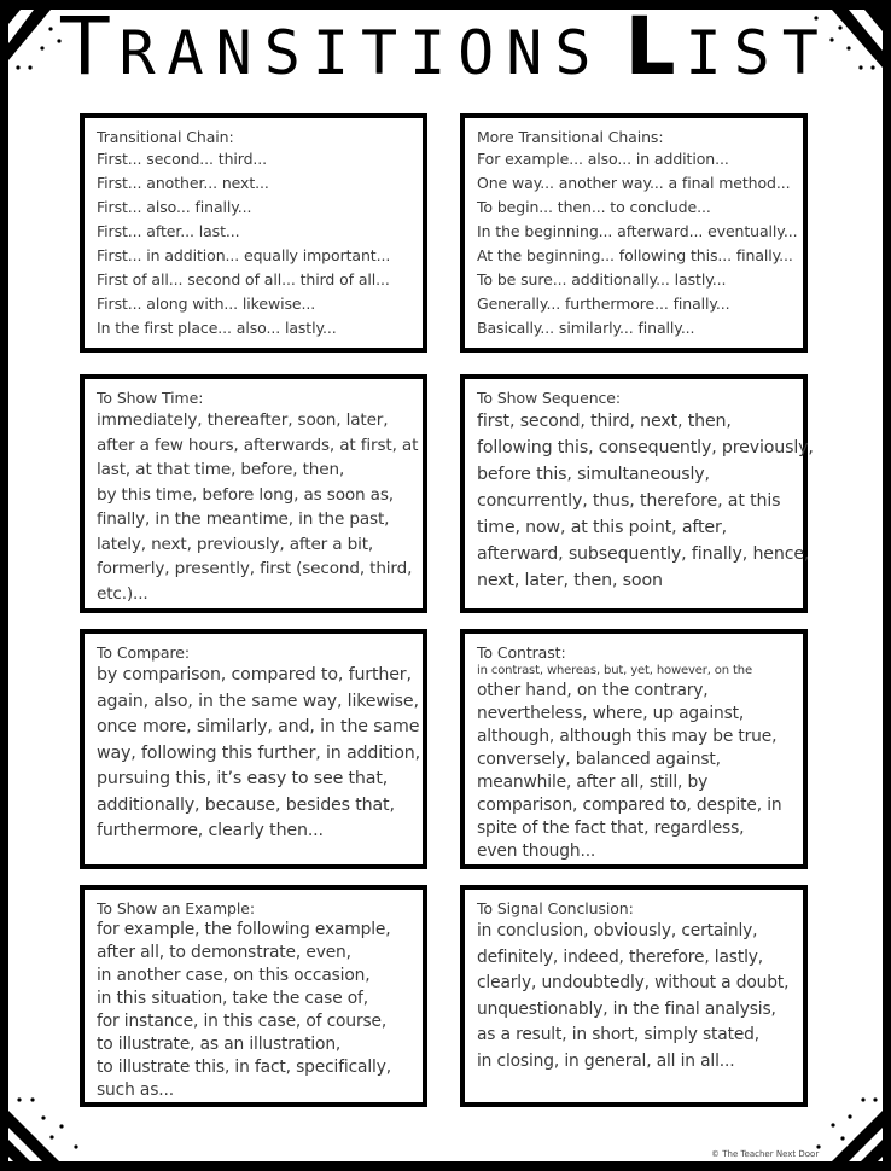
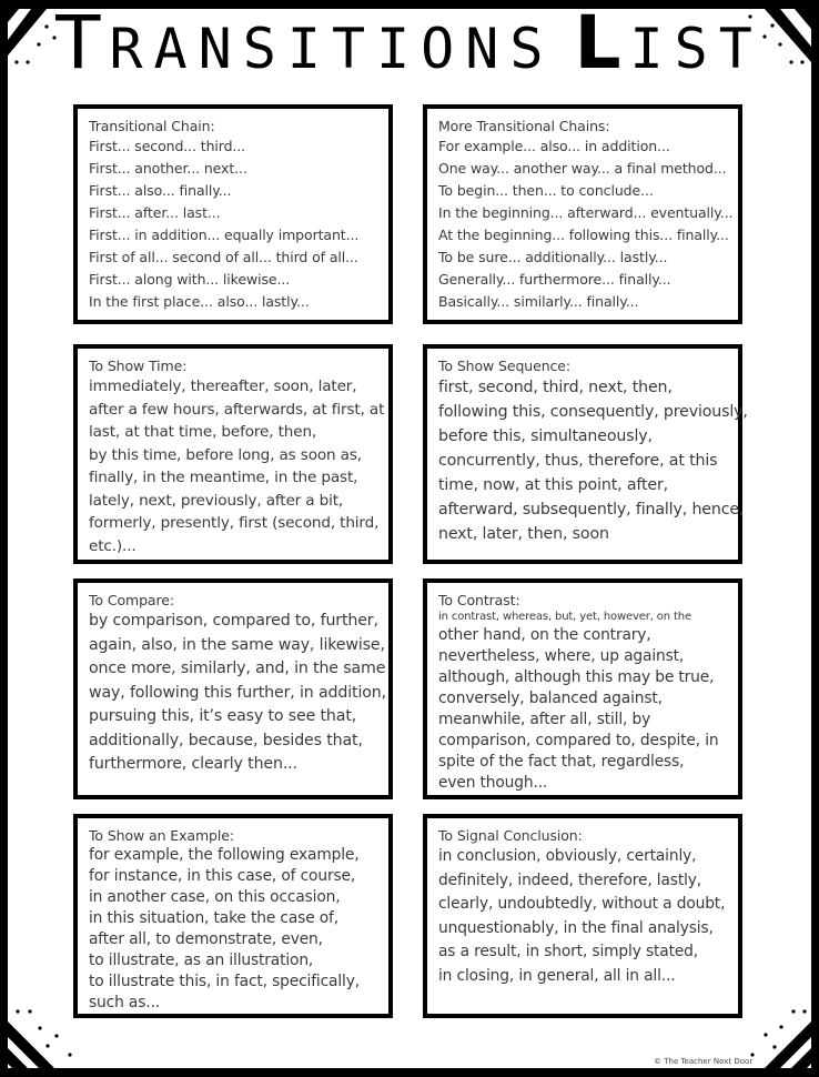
  TRANSITIONS LIST
  Transitional Chain:
  First... second... third...
  First... another... next...
  First... also... finally...
  First... after... last...
  First... in addition... equally important...
  First of all... second of all... third of all...
  First... along with... likewise...
  In the first place... also... lastly...
  More Transitional Chains:
  For example... also... in addition...
  One way... another way... a final method...
  To begin... then... to conclude...
  In the beginning... afterward... eventually...
  At the beginning... following this... finally...
  To be sure... additionally... lastly...
  Generally... furthermore... finally...
  Basically... similarly... finally...
  To Show Time:
  immediately, thereafter, soon, later,
  after a few hours, afterwards, at first, at
  last, at that time, before, then,
  by this time, before long, as soon as,
  finally, in the meantime, in the past,
  lately, next, previously, after a bit,
  formerly, presently, first (second, third,
  etc.)...
  To Show Sequence:
  first, second, third, next, then,
  following this, consequently, previously,
  before this, simultaneously,
  concurrently, thus, therefore, at this
  time, now, at this point, after,
  afterward, subsequently, finally, hence,
  next, later, then, soon
  To Compare:
  by comparison, compared to, further,
  again, also, in the same way, likewise,
  once more, similarly, and, in the same
  way, following this further, in addition,
  pursuing this, it’s easy to see that,
  additionally, because, besides that,
  furthermore, clearly then...
  To Contrast:
  in contrast, whereas, but, yet, however, on the
  other hand, on the contrary,
  nevertheless, where, up against,
  although, although this may be true,
  conversely, balanced against,
  meanwhile, after all, still, by
  comparison, compared to, despite, in
  spite of the fact that, regardless,
  even though...
  To Show an Example:
  for example, the following example,
- after all, to demonstrate, even,
+ for instance, in this case, of course,
  in another case, on this occasion,
  in this situation, take the case of,
- for instance, in this case, of course,
+ after all, to demonstrate, even,
  to illustrate, as an illustration,
  to illustrate this, in fact, specifically,
  such as...
  To Signal Conclusion:
  in conclusion, obviously, certainly,
  definitely, indeed, therefore, lastly,
  clearly, undoubtedly, without a doubt,
  unquestionably, in the final analysis,
  as a result, in short, simply stated,
  in closing, in general, all in all...
  © The Teacher Next Door
